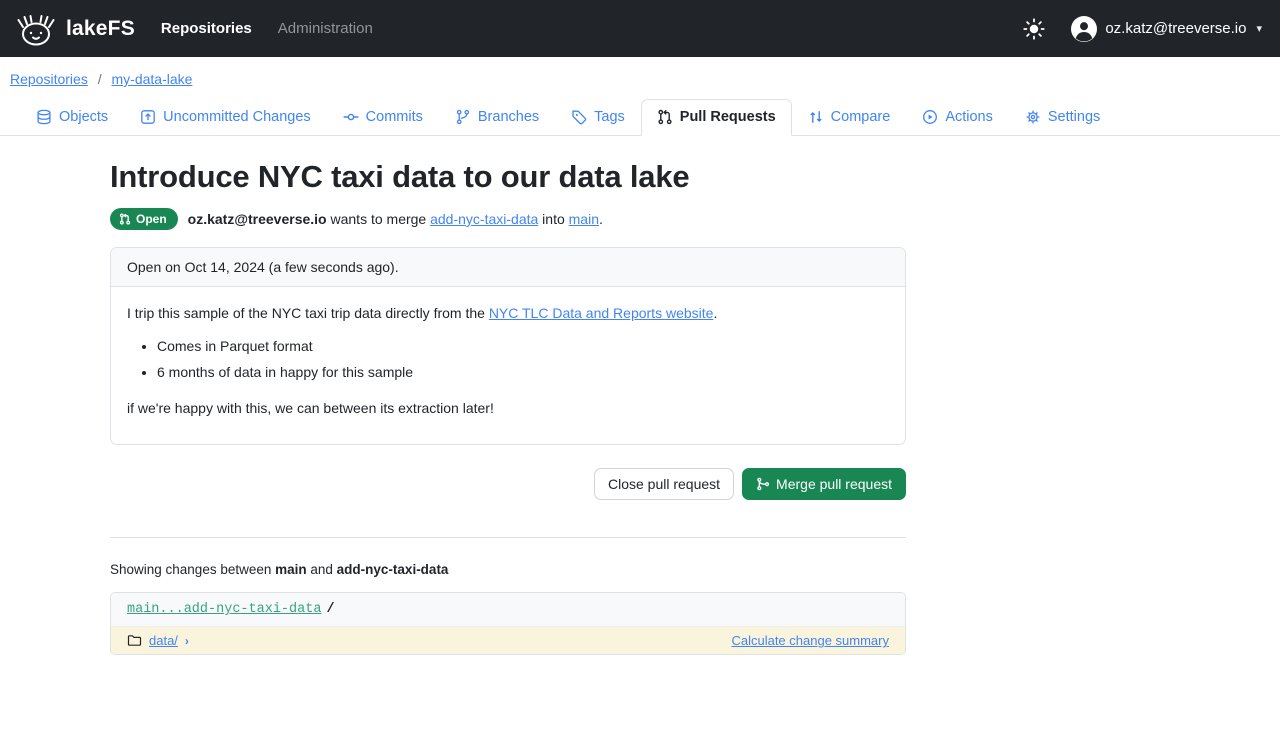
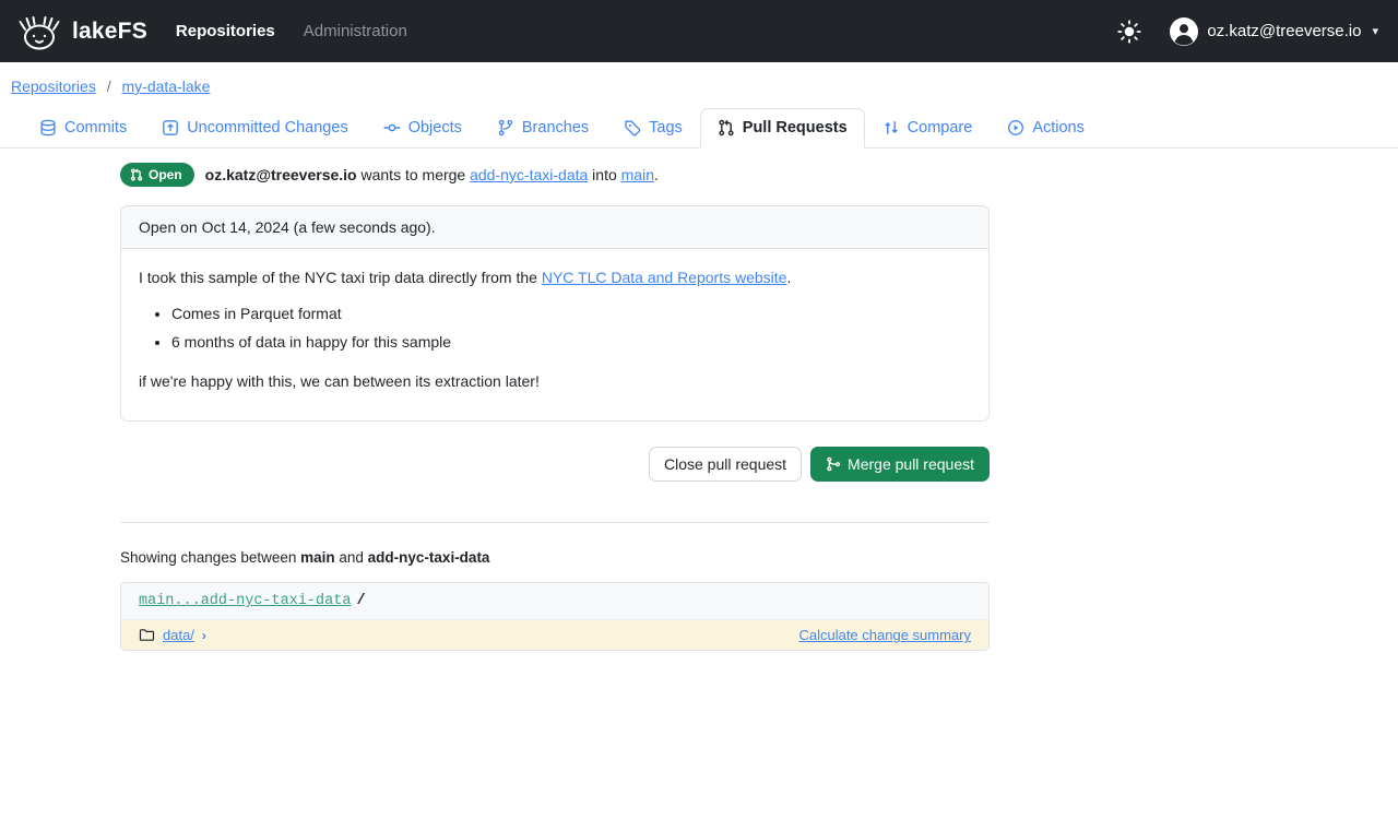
  lakeFS
  Repositories
  Administration
  oz.katz@treeverse.io
  ▾
  Repositories / my-data-lake
- Objects
+ Commits
  Uncommitted Changes
- Commits
+ Objects
  Branches
  Tags
  Pull Requests
  Compare
  Actions
- Settings
- Introduce NYC taxi data to our data lake
  Open
  oz.katz@treeverse.io wants to merge add-nyc-taxi-data into main.
  Open on Oct 14, 2024 (a few seconds ago).
- I trip this sample of the NYC taxi trip data directly from the NYC TLC Data and Reports website.
+ I took this sample of the NYC taxi trip data directly from the NYC TLC Data and Reports website.
  Comes in Parquet format
  6 months of data in happy for this sample
  if we're happy with this, we can between its extraction later!
  Close pull request
  Merge pull request
  Showing changes between main and add-nyc-taxi-data
  main...add-nyc-taxi-data /
  data/
  ›
  Calculate change summary
